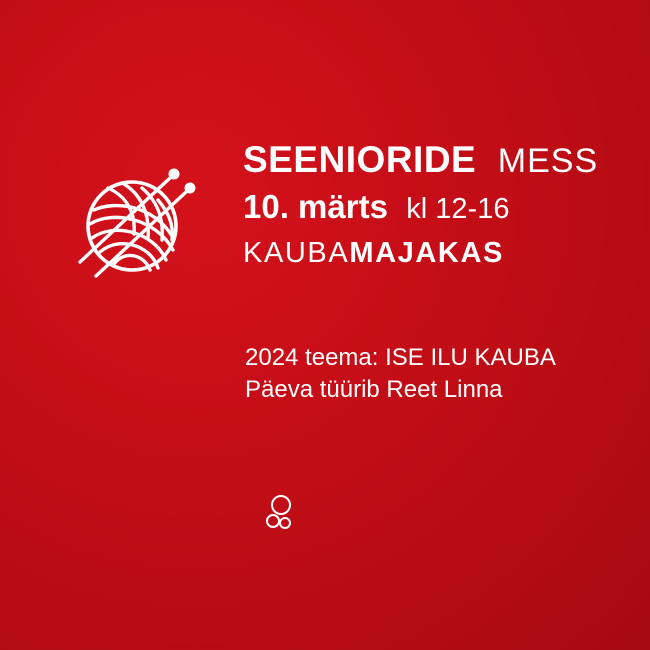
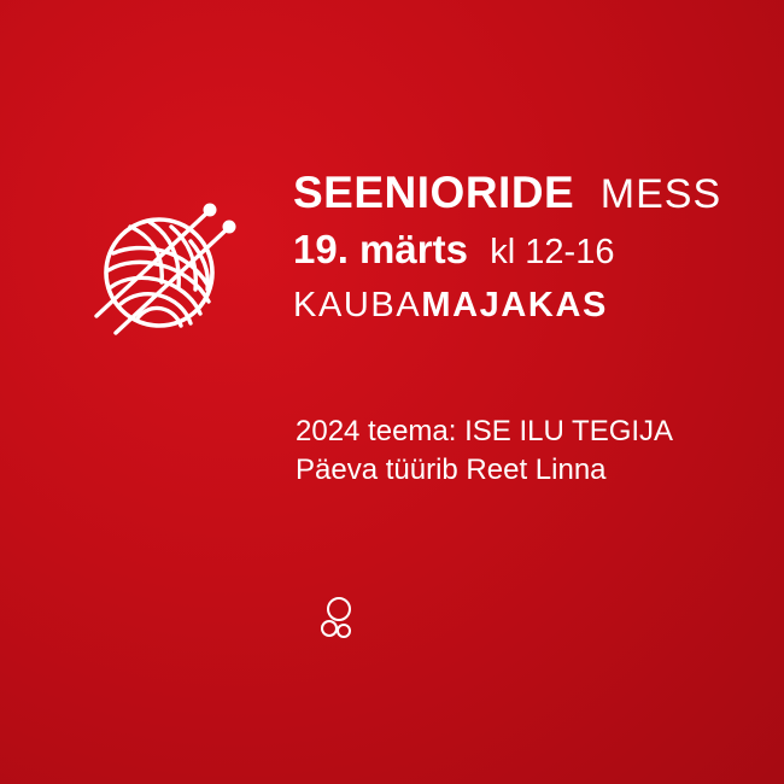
  SEENIORIDE MESS
- 10. märts kl 12-16
+ 19. märts kl 12-16
  KAUBAMAJAKAS
- 2024 teema: ISE ILU KAUBA
+ 2024 teema: ISE ILU TEGIJA
  Päeva tüürib Reet Linna
